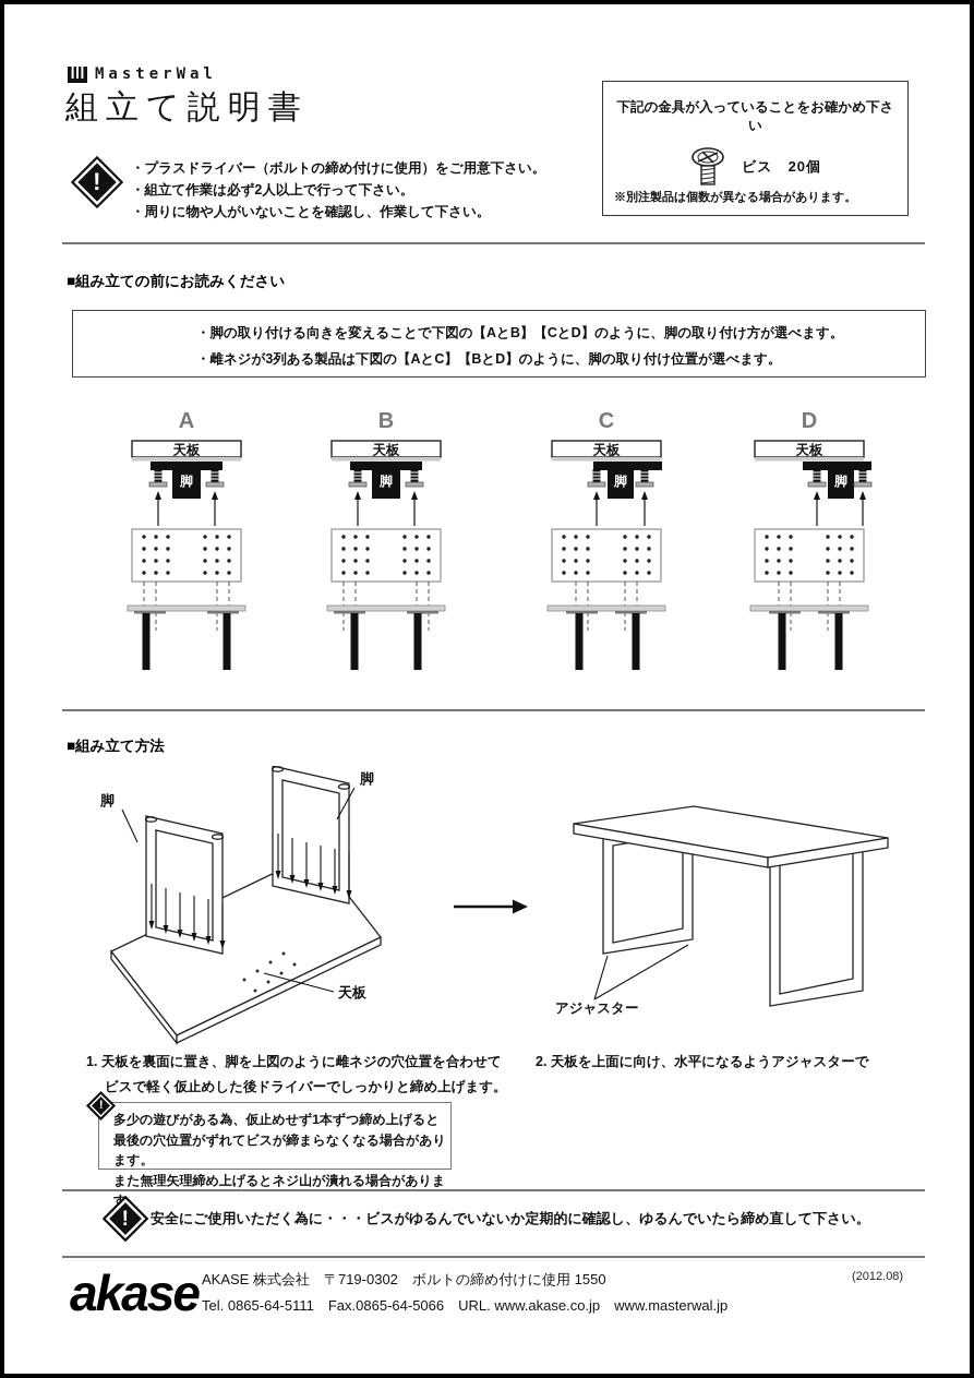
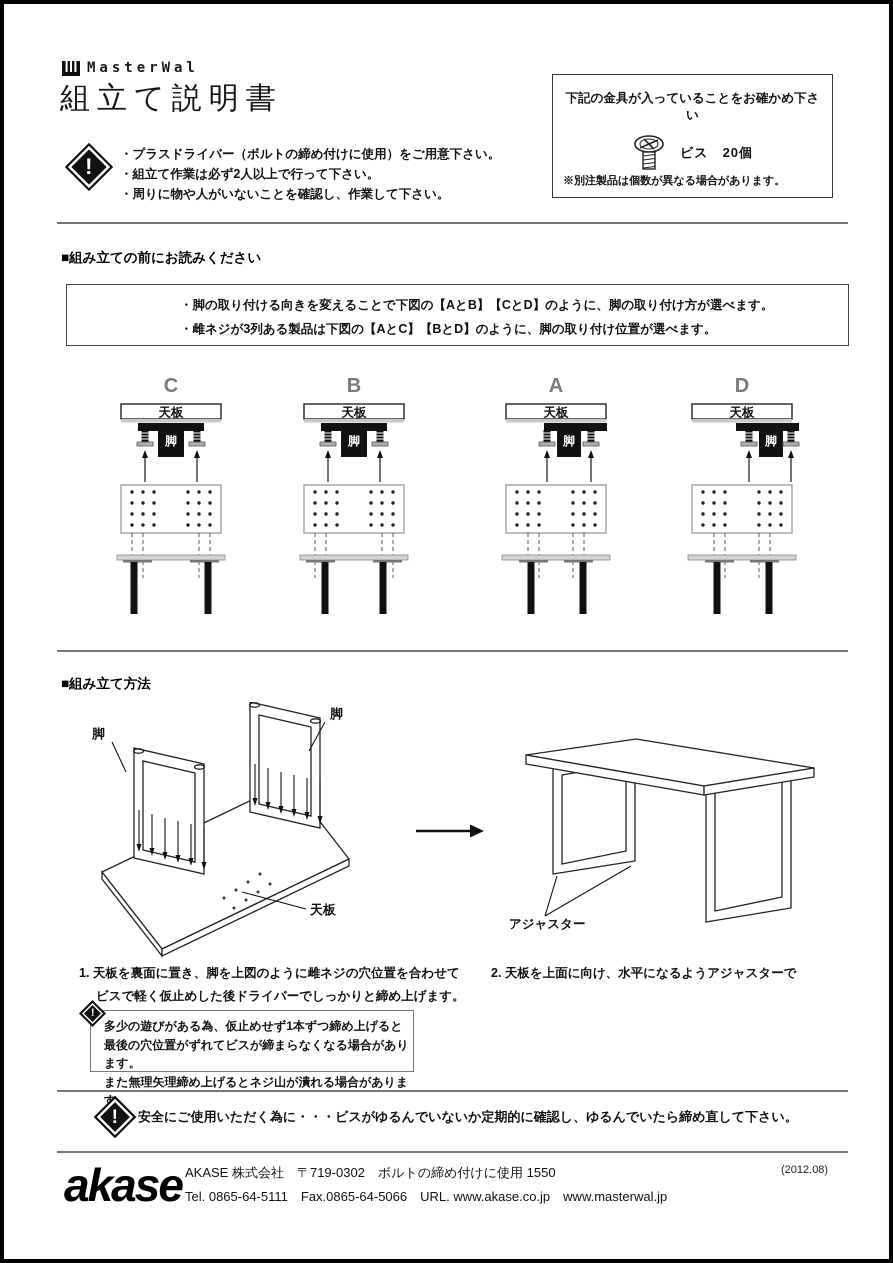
  MasterWal
  組立て説明書
  ・プラスドライバー（ボルトの締め付けに使用）をご用意下さい。
  ・組立て作業は必ず2人以上で行って下さい。
  ・周りに物や人がいないことを確認し、作業して下さい。
  下記の金具が入っていることをお確かめ下さい
  ビス 20個
  ※別注製品は個数が異なる場合があります。
  ■組み立ての前にお読みください
  ・脚の取り付ける向きを変えることで下図の【AとB】【CとD】のように、脚の取り付け方が選べます。
  ・雌ネジが3列ある製品は下図の【AとC】【BとD】のように、脚の取り付け位置が選べます。
- A
+ C
  天板
  脚
  B
  天板
  脚
- C
+ A
  天板
  脚
  D
  天板
  脚
  ■組み立て方法
  脚
  脚
  天板
  アジャスター
  1. 天板を裏面に置き、脚を上図のように雌ネジの穴位置を合わせて
  ビスで軽く仮止めした後ドライバーでしっかりと締め上げます。
  2. 天板を上面に向け、水平になるようアジャスターで
  多少の遊びがある為、仮止めせず1本ずつ締め上げると
  最後の穴位置がずれてビスが締まらなくなる場合があります。
  また無理矢理締め上げるとネジ山が潰れる場合がありま。
  安全にご使用いただく為に・・・ビスがゆるんでいないか定期的に確認し、ゆるんでいたら締め直して下さい。
  akase
  AKASE 株式会社 〒719-0302 ボルトの締め付けに使用 1550
  Tel. 0865-64-5111 Fax.0865-64-5066 URL. www.akase.co.jp www.masterwal.jp
  (2012.08)
